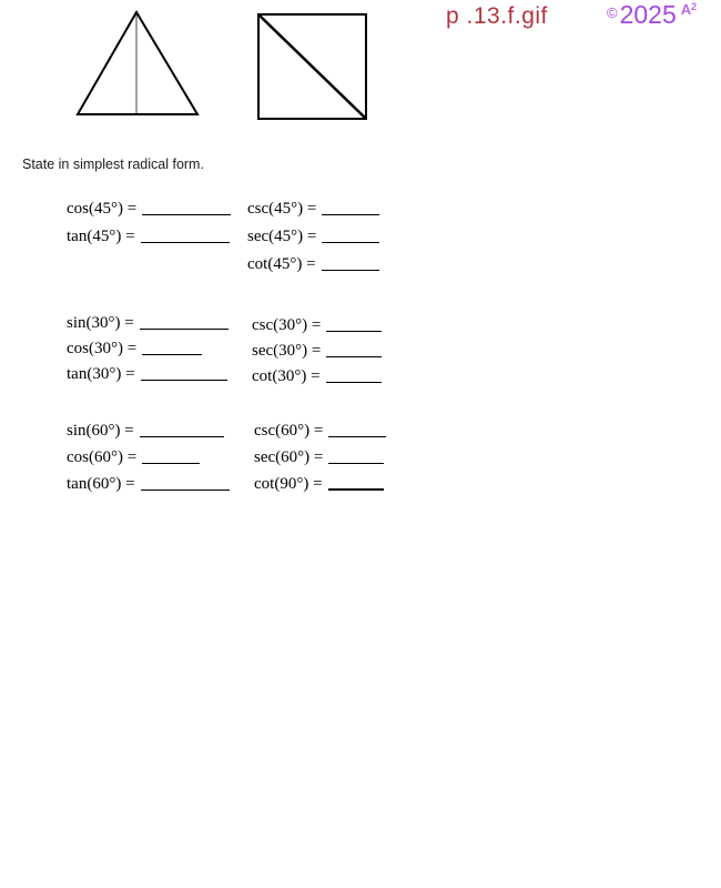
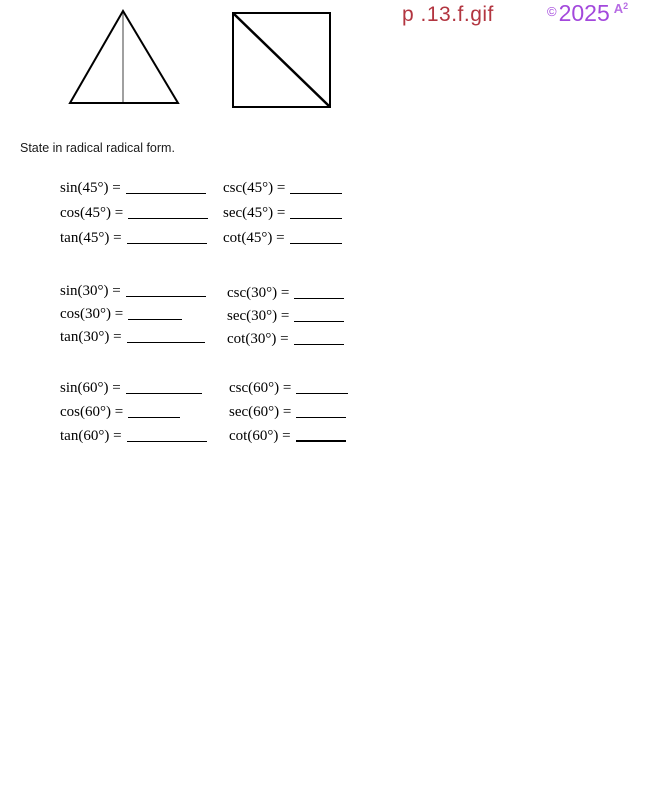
  p .13.f.gif
  © 2025 A2
- State in simplest radical form.
+ State in radical radical form.
+ sin(45°) =
  cos(45°) =
  tan(45°) =
  csc(45°) =
  sec(45°) =
  cot(45°) =
  sin(30°) =
  cos(30°) =
  tan(30°) =
  csc(30°) =
  sec(30°) =
  cot(30°) =
  sin(60°) =
  cos(60°) =
  tan(60°) =
  csc(60°) =
  sec(60°) =
- cot(90°) =
+ cot(60°) =
